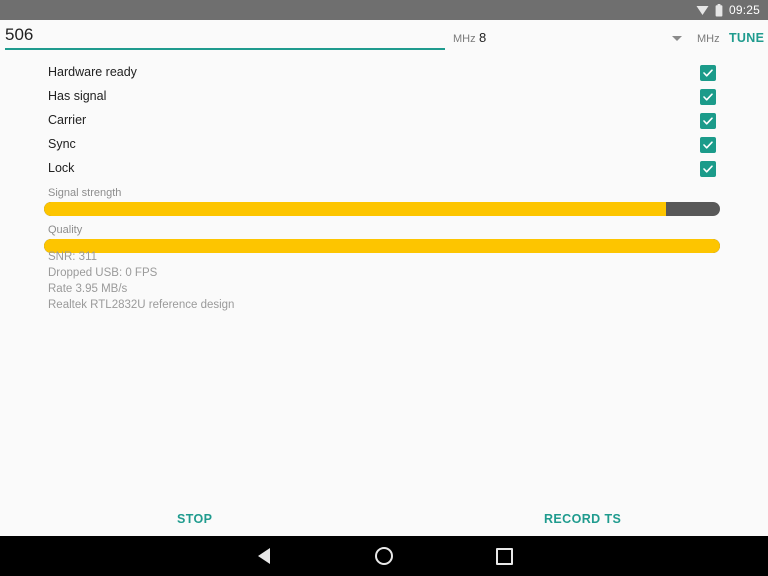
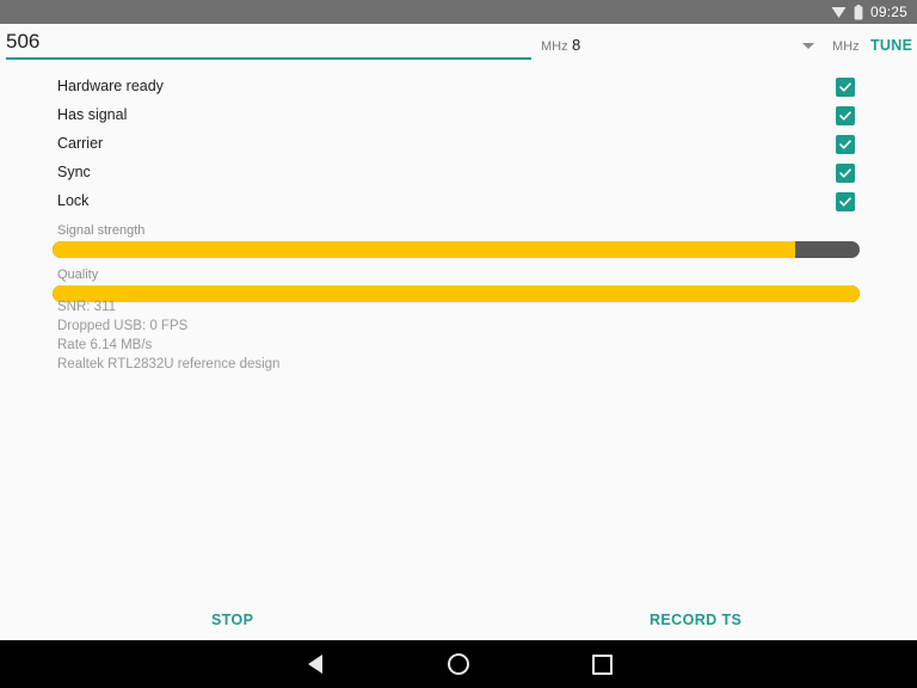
  09:25
  506
  MHz
  8
  MHz
  TUNE
  Hardware ready
  Has signal
  Carrier
  Sync
  Lock
  Signal strength
  Quality
  SNR: 311
  Dropped USB: 0 FPS
- Rate 3.95 MB/s
+ Rate 6.14 MB/s
  Realtek RTL2832U reference design
  STOP
  RECORD TS
